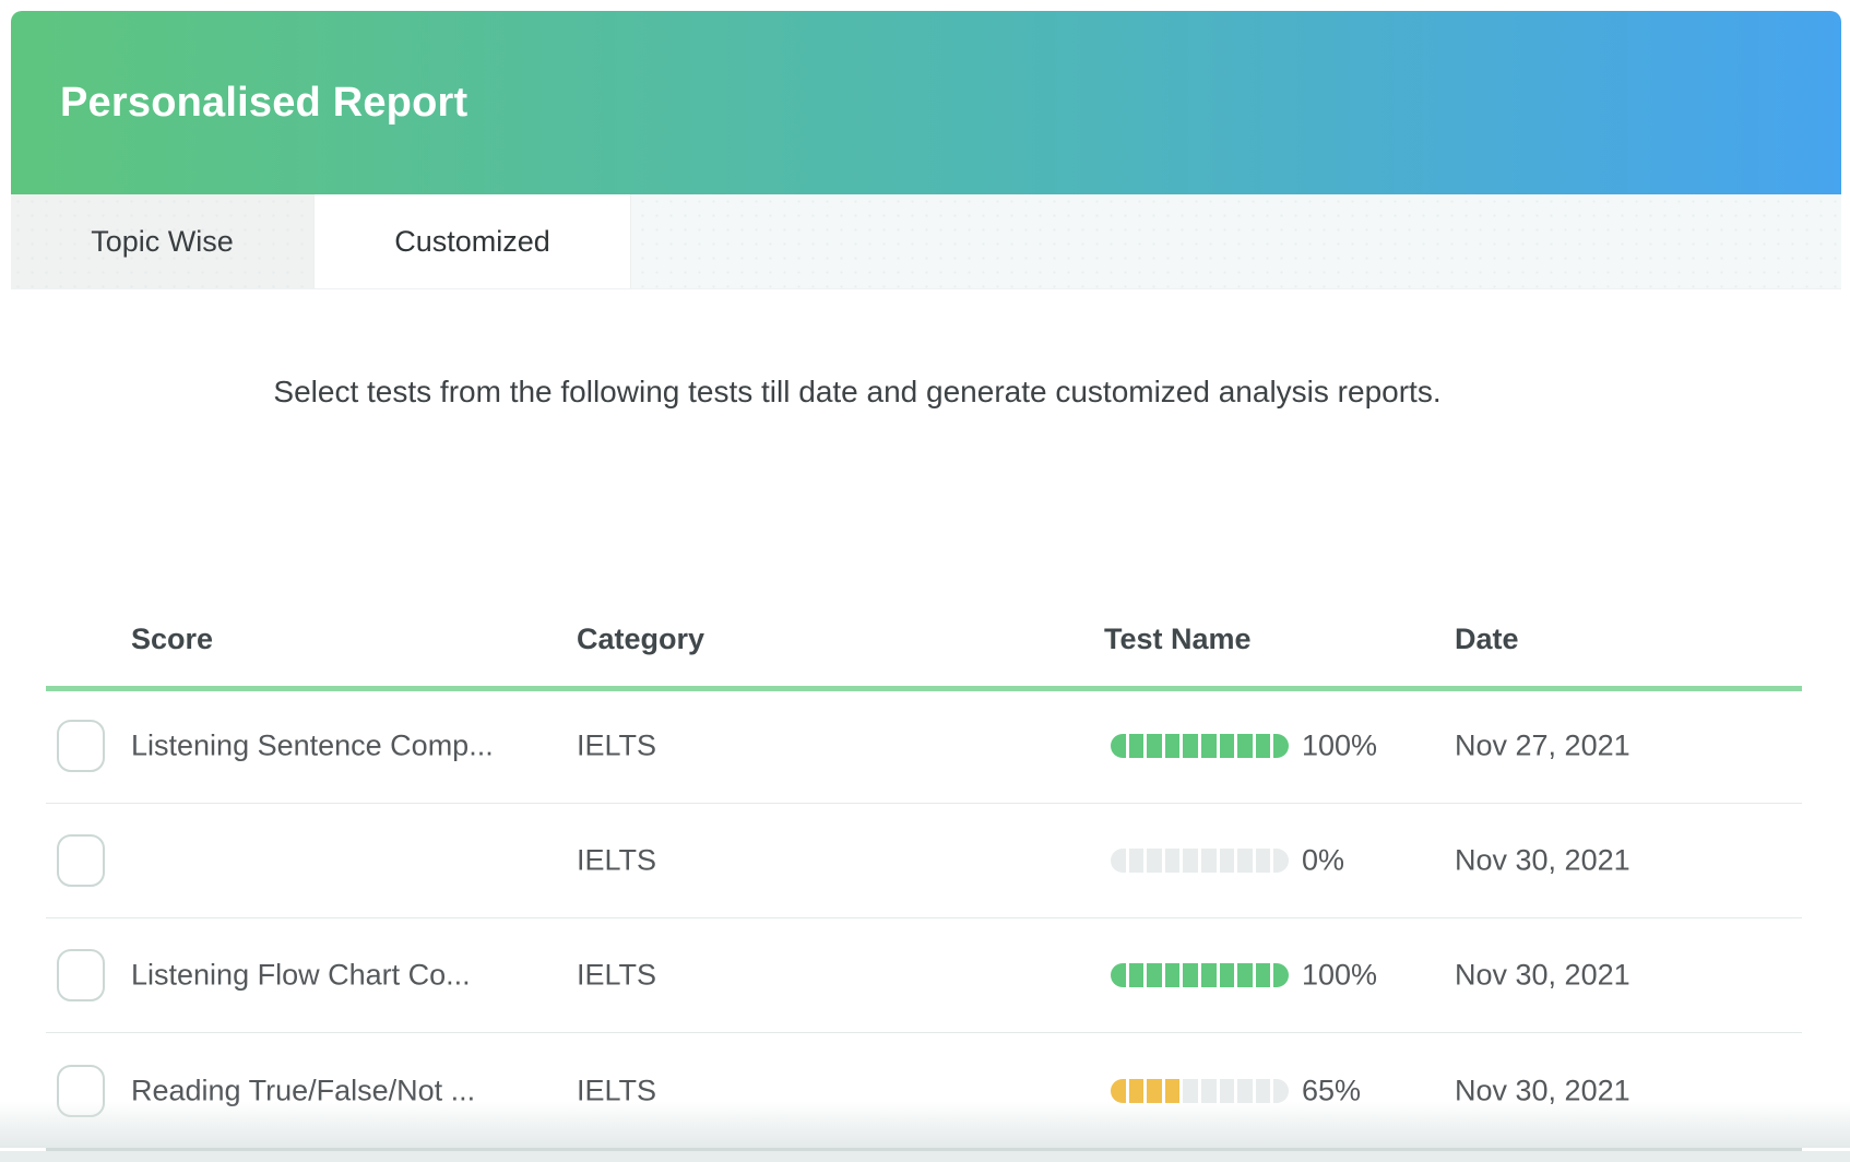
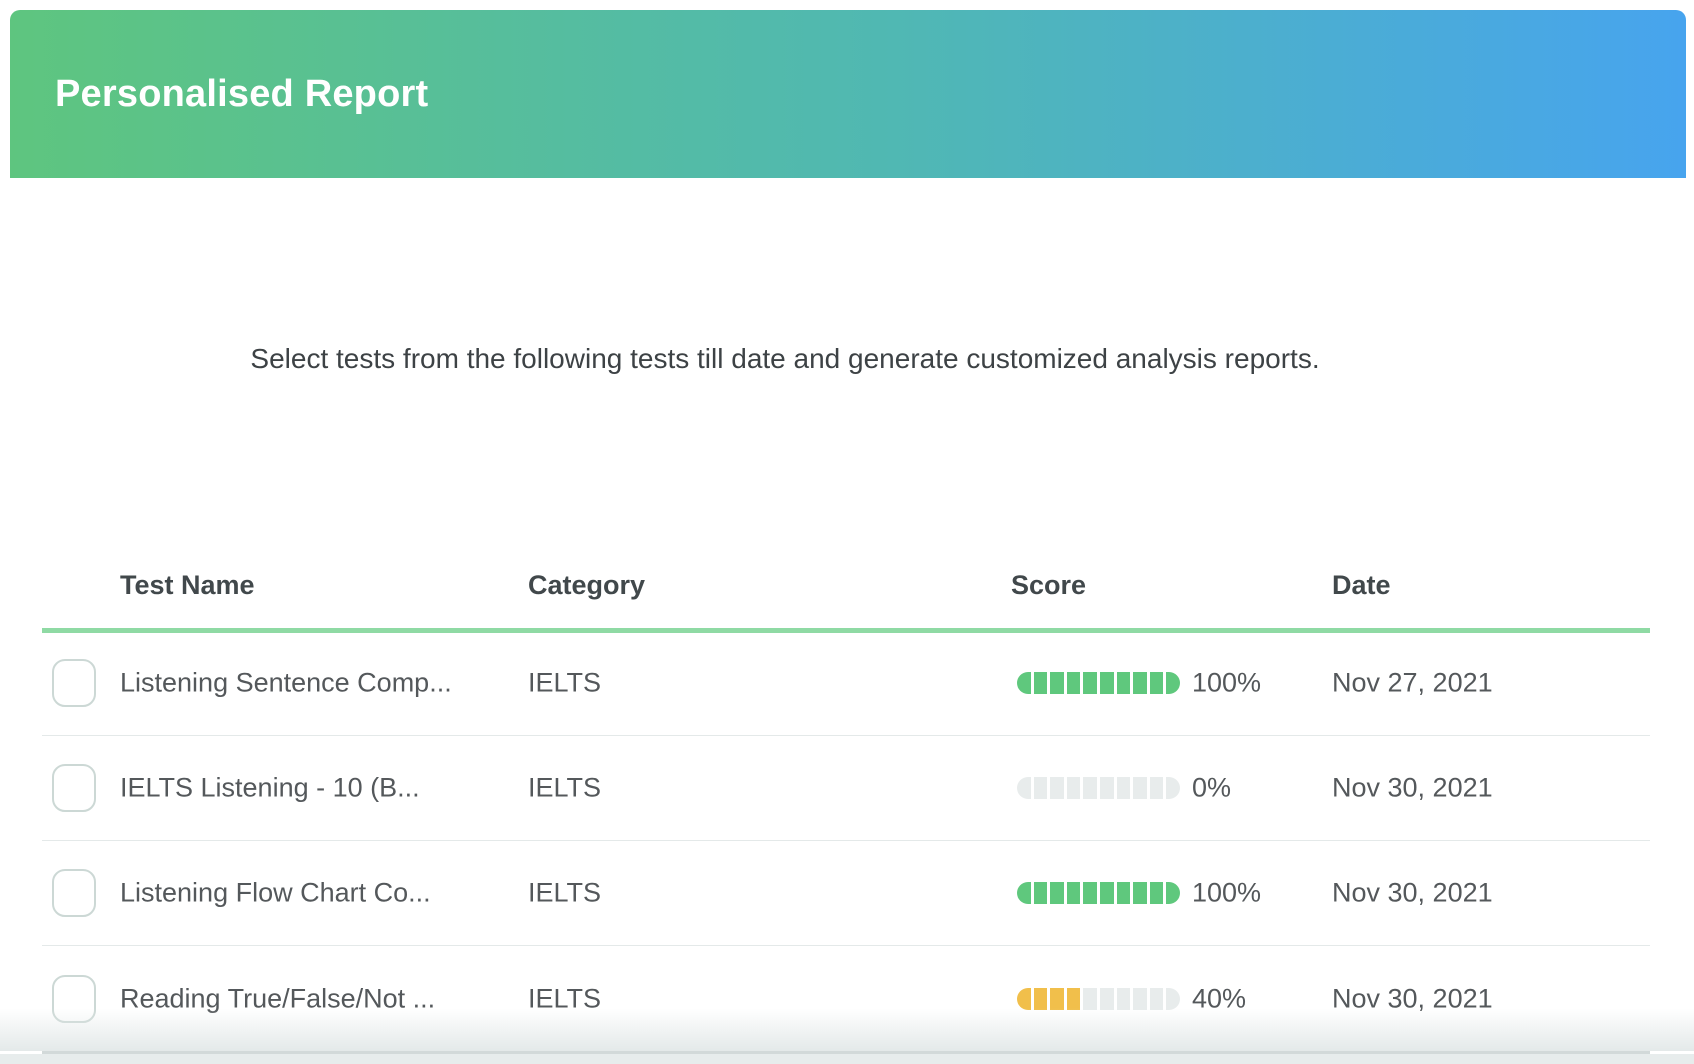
  Personalised Report
- Topic Wise
- Customized
  Select tests from the following tests till date and generate customized analysis reports.
- Score
+ Test Name
  Category
- Test Name
+ Score
  Date
  Listening Sentence Comp...
  IELTS
  100%
  Nov 27, 2021
+ IELTS Listening - 10 (B...
  IELTS
  0%
  Nov 30, 2021
  Listening Flow Chart Co...
  IELTS
  100%
  Nov 30, 2021
  Reading True/False/Not ...
  IELTS
- 65%
+ 40%
  Nov 30, 2021
